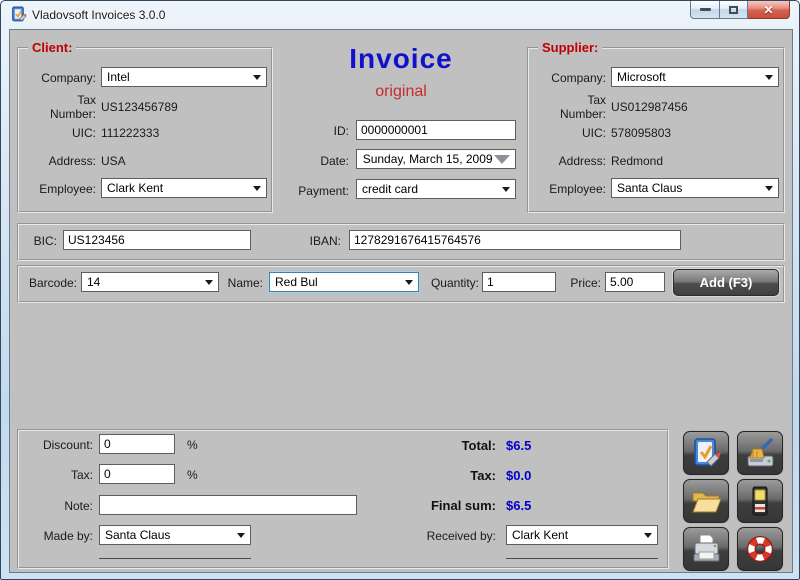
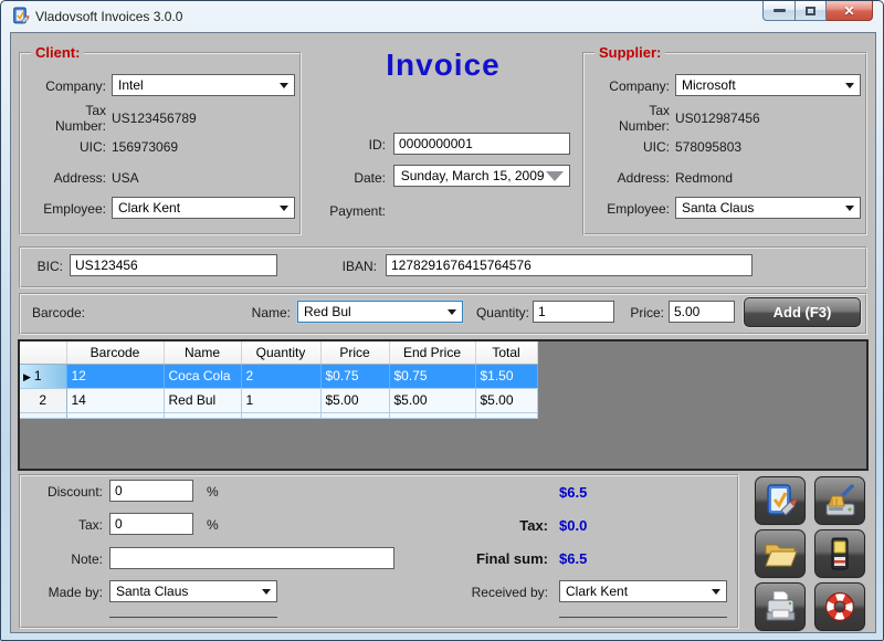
  Vladovsoft Invoices 3.0.0
  ✕
  Client:
  Company:
  Intel
  Tax
  Number:
  US123456789
  UIC:
- 111222333
+ 156973069
  Address:
  USA
  Employee:
  Clark Kent
  Invoice
- original
  ID:
  0000000001
  Date:
  Sunday, March 15, 2009
  Payment:
- credit card
  Supplier:
  Company:
  Microsoft
  Tax
  Number:
  US012987456
  UIC:
  578095803
  Address:
  Redmond
  Employee:
  Santa Claus
  BIC:
  US123456
  IBAN:
  1278291676415764576
  Barcode:
- 14
  Name:
  Red Bul
  Quantity:
  1
  Price:
  5.00
  Add (F3)
+ 	Barcode	Name	Quantity	Price	End Price	Total
+ ▶ 1	12	Coca Cola	2	$0.75	$0.75	$1.50
+ 2	14	Red Bul	1	$5.00	$5.00	$5.00
  Discount:
  0
  %
  Tax:
  0
  %
  Note:
  Made by:
  Santa Claus
- Total:
  $6.5
  Tax:
  $0.0
  Final sum:
  $6.5
  Received by:
  Clark Kent
